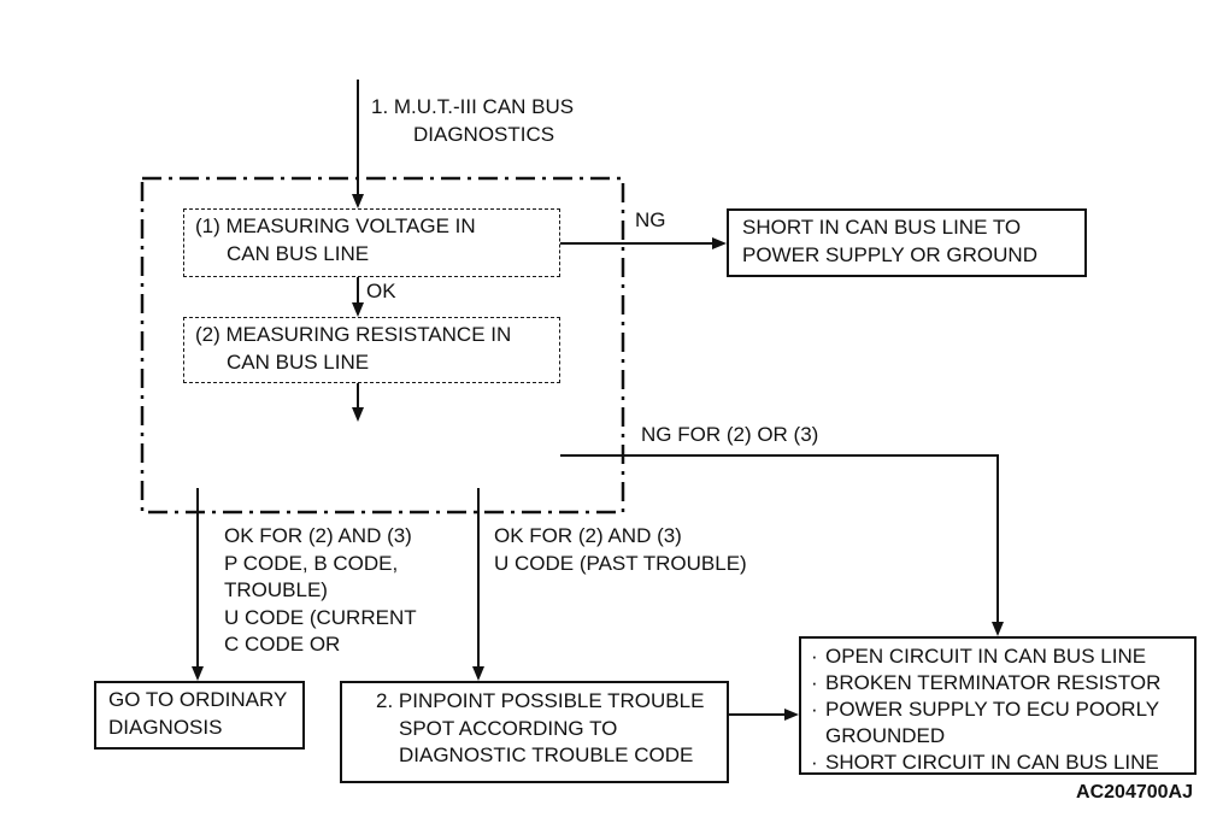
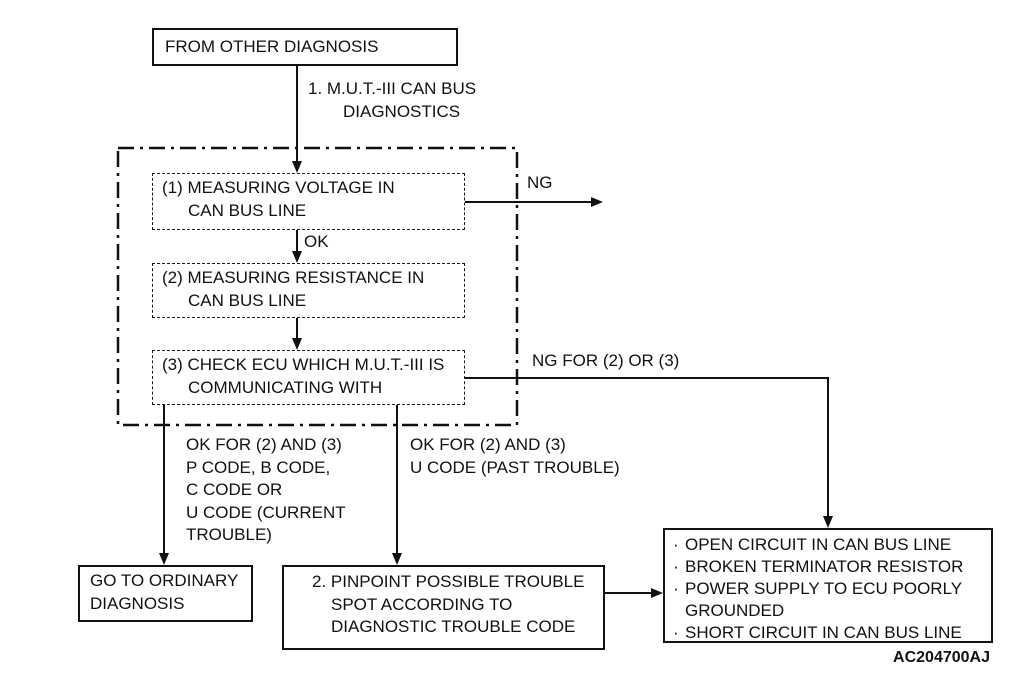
+ FROM OTHER DIAGNOSIS
  1. M.U.T.-III CAN BUS
  DIAGNOSTICS
  (1) MEASURING VOLTAGE IN
  CAN BUS LINE
  (2) MEASURING RESISTANCE IN
  CAN BUS LINE
+ (3) CHECK ECU WHICH M.U.T.-III IS
+ COMMUNICATING WITH
  NG
  OK
  NG FOR (2) OR (3)
  OK FOR (2) AND (3)
  P CODE, B CODE,
- TROUBLE)
+ C CODE OR
  U CODE (CURRENT
- C CODE OR
+ TROUBLE)
  OK FOR (2) AND (3)
  U CODE (PAST TROUBLE)
- SHORT IN CAN BUS LINE TO
- POWER SUPPLY OR GROUND
  GO TO ORDINARY
  DIAGNOSIS
  2. PINPOINT POSSIBLE TROUBLE
  SPOT ACCORDING TO
  DIAGNOSTIC TROUBLE CODE
  ·
  OPEN CIRCUIT IN CAN BUS LINE
  ·
  BROKEN TERMINATOR RESISTOR
  ·
  POWER SUPPLY TO ECU POORLY GROUNDED
  ·
  SHORT CIRCUIT IN CAN BUS LINE
  AC204700AJ
